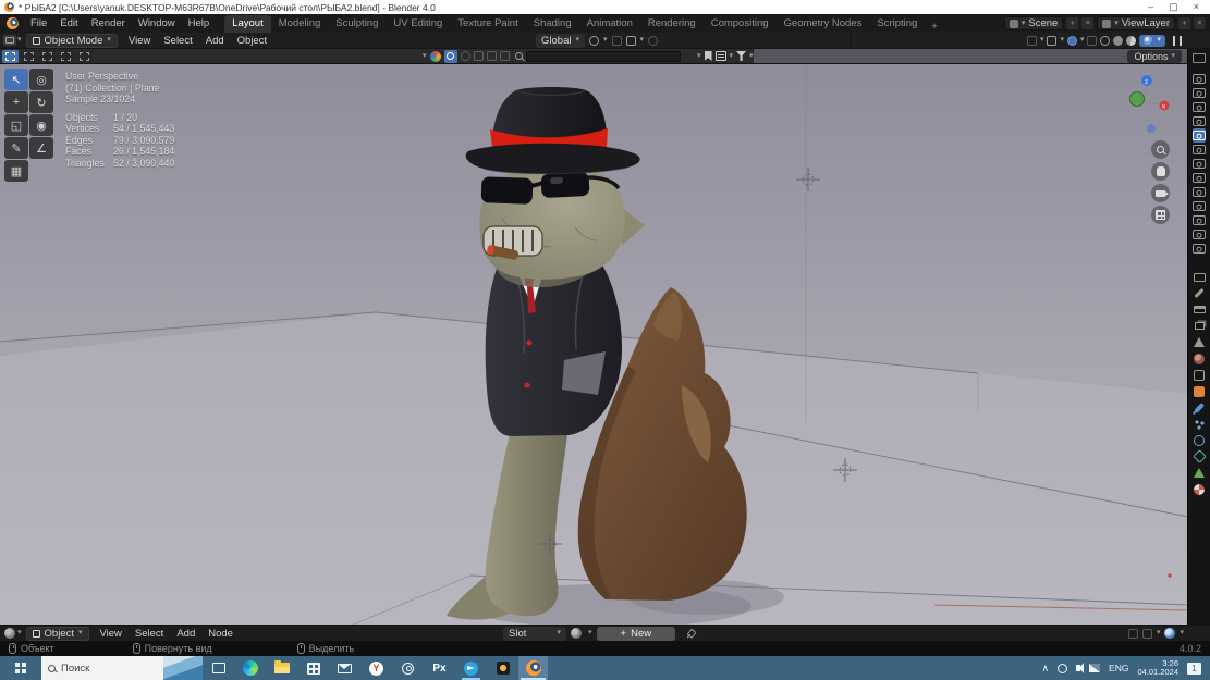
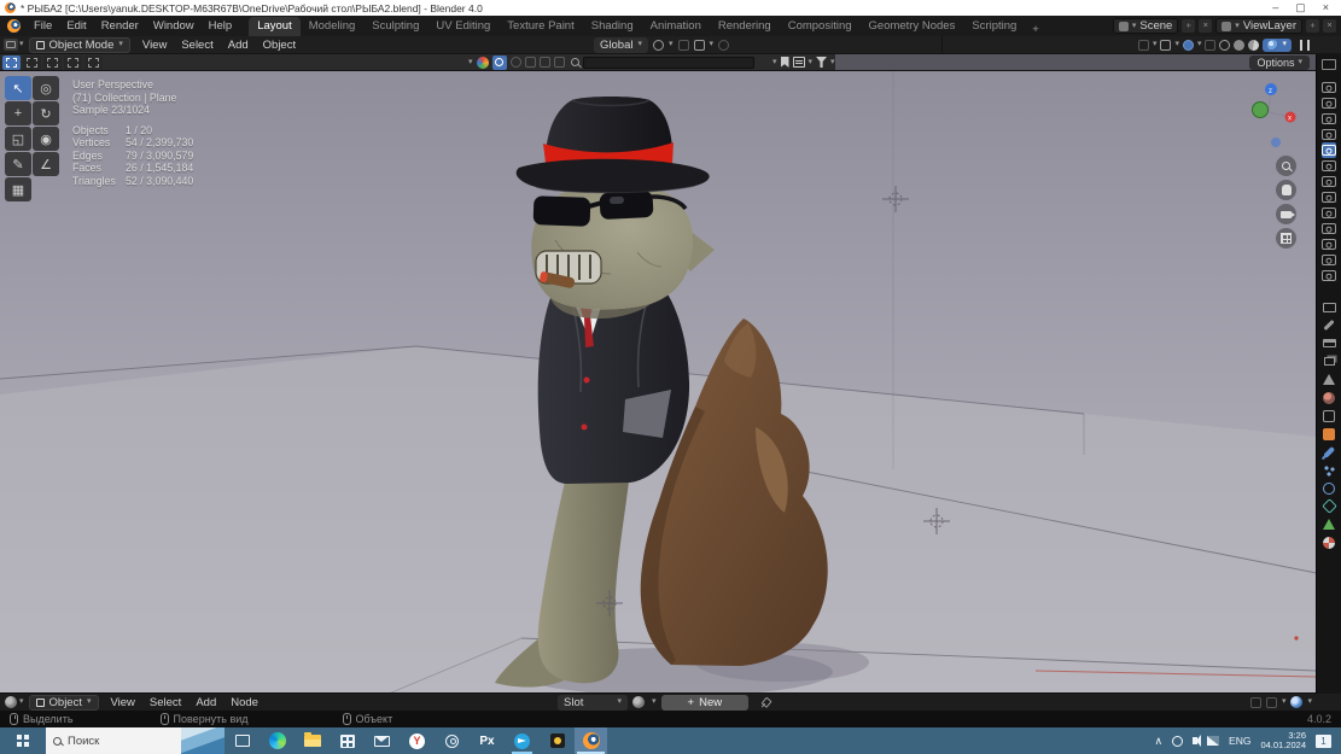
  * РЫБА2 [C:\Users\yanuk.DESKTOP-M63R67B\OneDrive\Рабочий стол\РЫБА2.blend] - Blender 4.0
  –
  ▢
  ×
  File
  Edit
  Render
  Window
  Help
  Layout
  Modeling
  Sculpting
  UV Editing
  Texture Paint
  Shading
  Animation
  Rendering
  Compositing
  Geometry Nodes
  Scripting
  +
  Scene
  ViewLayer
  Object Mode
  View
  Select
  Add
  Object
  Global
  Options
  ↖
  ◎
  +
  ↻
  ◱
  ◉
  ✎
  ∠
  ▦
  User Perspective
  (71) Collection | Plane
  Sample 23/1024
  Objects
  1 / 20
  Vertices
- 54 / 1,545,443
+ 54 / 2,399,730
  Edges
  79 / 3,090,579
  Faces
  26 / 1,545,184
  Triangles
  52 / 3,090,440
  Object
  View
  Select
  Add
  Node
  Slot
  +
  New
- Объект
+ Выделить
  Повернуть вид
- Выделить
+ Объект
  4.0.2
  Поиск
  ∧
  ENG
  3:26
  04.01.2024
  1
